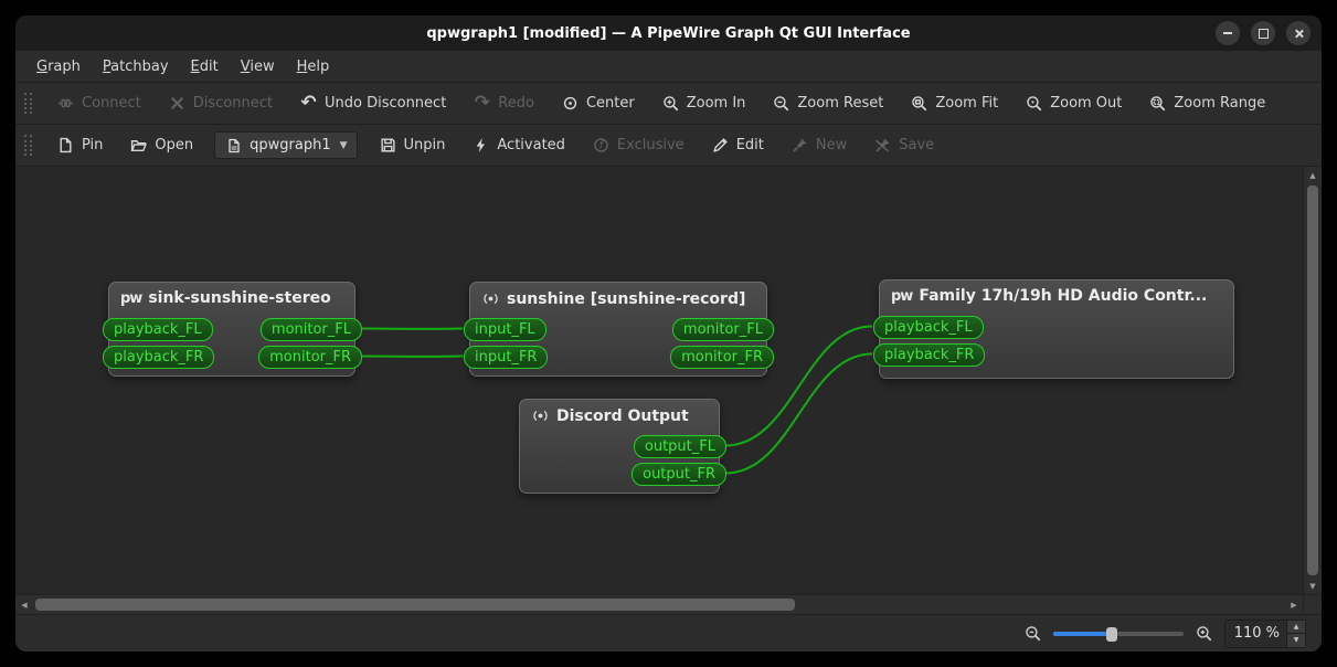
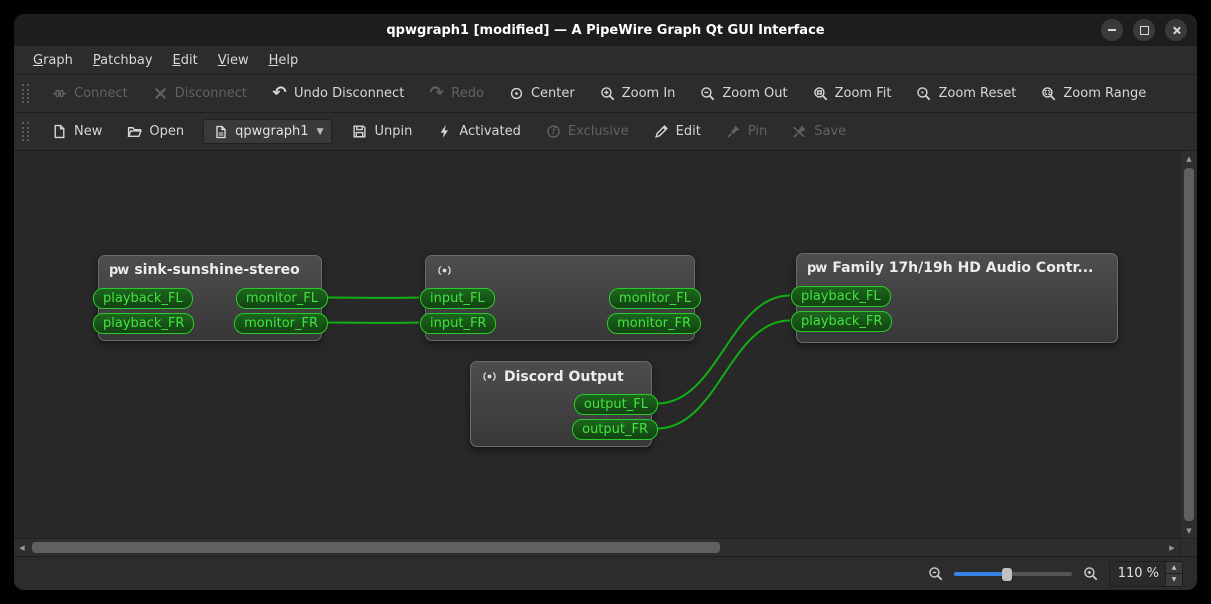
  qpwgraph1 [modified] — A PipeWire Graph Qt GUI Interface
  Graph
  Patchbay
  Edit
  View
  Help
  Connect
  Disconnect
  ↶
  Undo Disconnect
  ↷
  Redo
  Center
  Zoom In
- Zoom Reset
+ Zoom Out
  Zoom Fit
- Zoom Out
+ Zoom Reset
  Zoom Range
- Pin
+ New
  Open
  qpwgraph1
  ▼
  Unpin
  Activated
  f
  Exclusive
  Edit
- New
+ Pin
  Save
  pw
  sink-sunshine-stereo
  playback_FL
  playback_FR
  monitor_FL
  monitor_FR
- sunshine [sunshine-record]
  input_FL
  input_FR
  monitor_FL
  monitor_FR
  pw
  Family 17h/19h HD Audio Contr...
  playback_FL
  playback_FR
  Discord Output
  output_FL
  output_FR
  ▲
  ▼
  ◀
  ▶
  110 %
